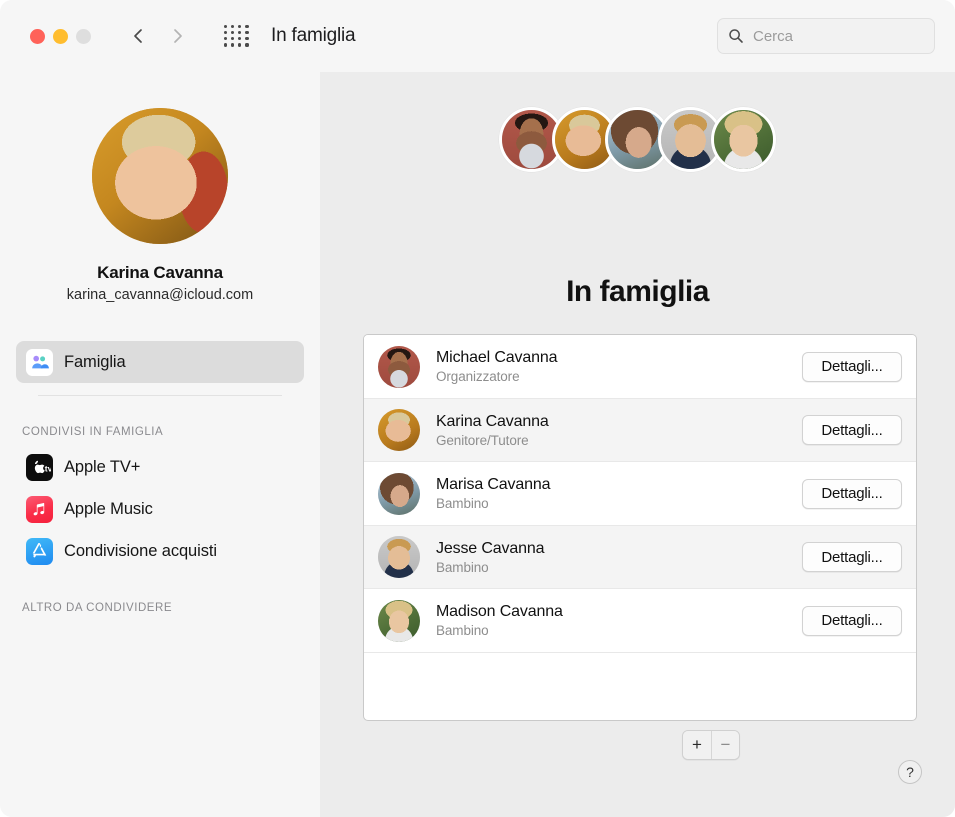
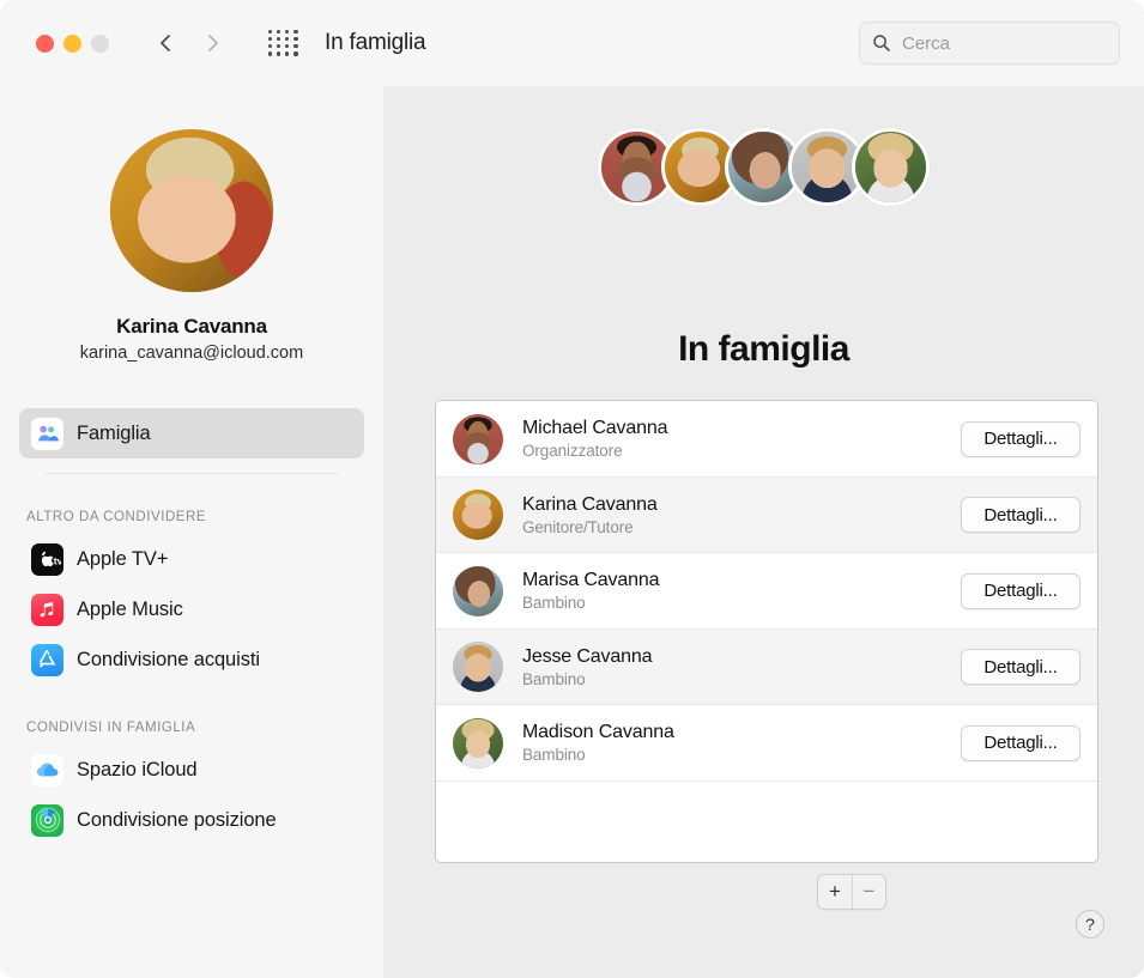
  In famiglia
  Cerca
  Karina Cavanna
  karina_cavanna@icloud.com
  Famiglia
- CONDIVISI IN FAMIGLIA
+ ALTRO DA CONDIVIDERE
  tv
  Apple TV+
  Apple Music
  Condivisione acquisti
- ALTRO DA CONDIVIDERE
+ CONDIVISI IN FAMIGLIA
+ Spazio iCloud
+ Condivisione posizione
  In famiglia
  Michael Cavanna
  Organizzatore
  Dettagli...
  Karina Cavanna
  Genitore/Tutore
  Dettagli...
  Marisa Cavanna
  Bambino
  Dettagli...
  Jesse Cavanna
  Bambino
  Dettagli...
  Madison Cavanna
  Bambino
  Dettagli...
  +
  −
  ?
